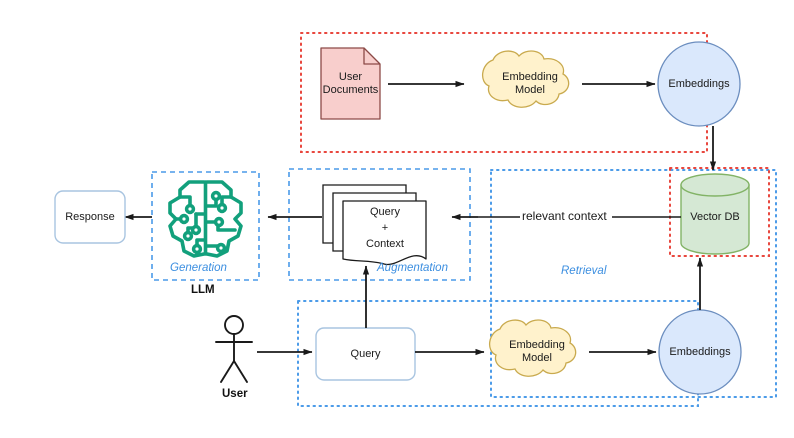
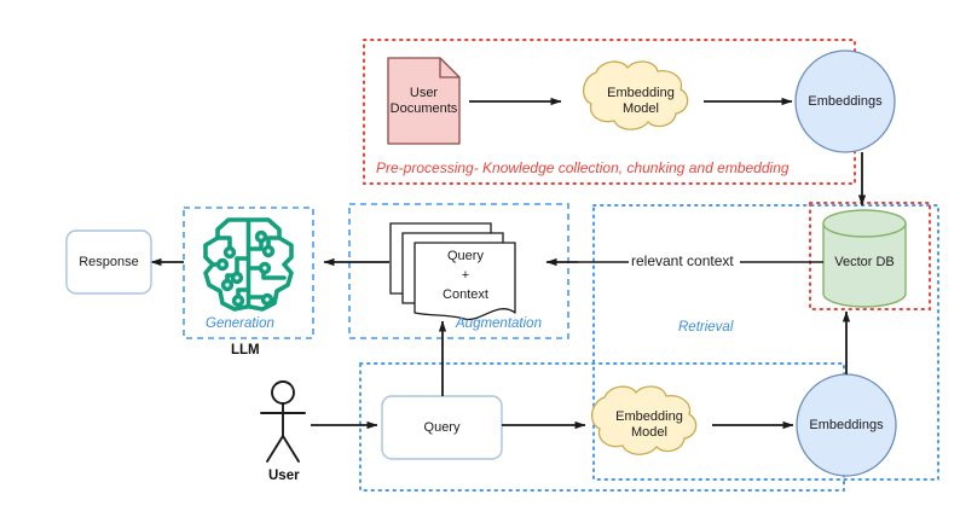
  User
  Documents
  Embedding
  Model
  Embeddings
+ Pre-processing- Knowledge collection, chunking and embedding
  Vector DB
  relevant context
  Retrieval
  Query
  +
  Context
  Augmentation
  Generation
  LLM
  Response
  User
  Query
  Embedding
  Model
  Embeddings
